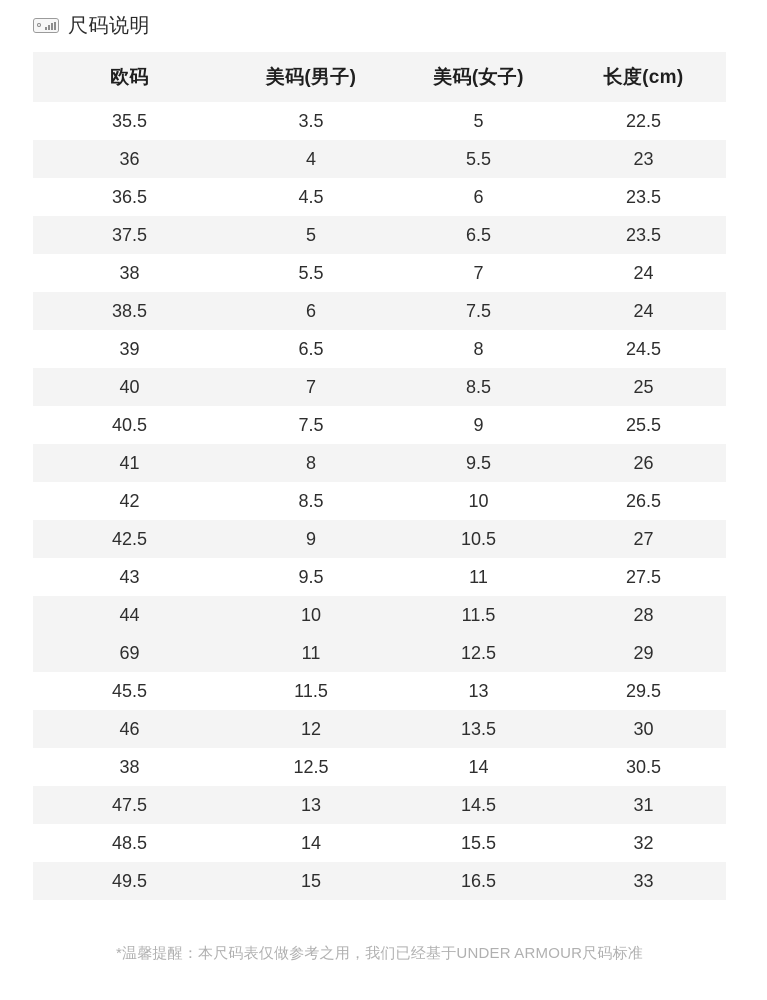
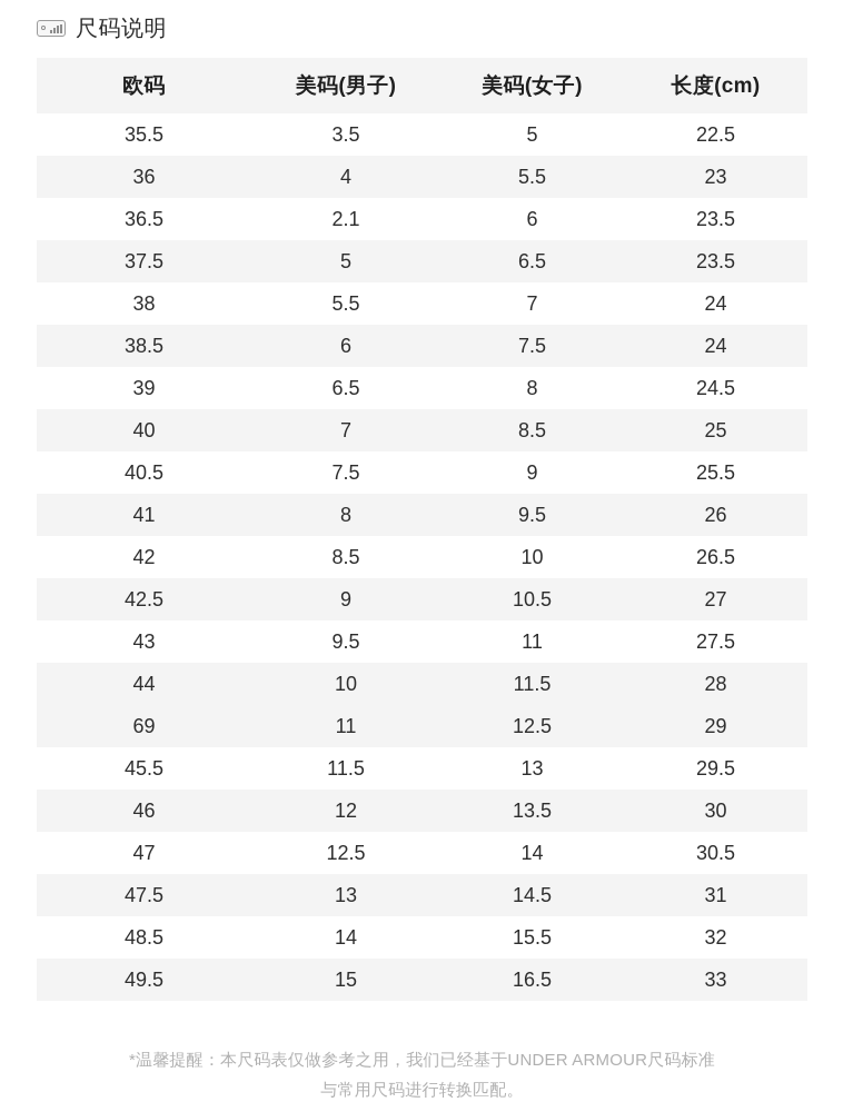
  尺码说明
  欧码	美码(男子)	美码(女子)	长度(cm)
  35.5	3.5	5	22.5
  36	4	5.5	23
- 36.5	4.5	6	23.5
+ 36.5	2.1	6	23.5
  37.5	5	6.5	23.5
  38	5.5	7	24
  38.5	6	7.5	24
  39	6.5	8	24.5
  40	7	8.5	25
  40.5	7.5	9	25.5
  41	8	9.5	26
  42	8.5	10	26.5
  42.5	9	10.5	27
  43	9.5	11	27.5
  44	10	11.5	28
  69	11	12.5	29
  45.5	11.5	13	29.5
  46	12	13.5	30
- 38	12.5	14	30.5
+ 47	12.5	14	30.5
  47.5	13	14.5	31
  48.5	14	15.5	32
  49.5	15	16.5	33
  *温馨提醒：本尺码表仅做参考之用，我们已经基于UNDER ARMOUR尺码标准
+ 与常用尺码进行转换匹配。
